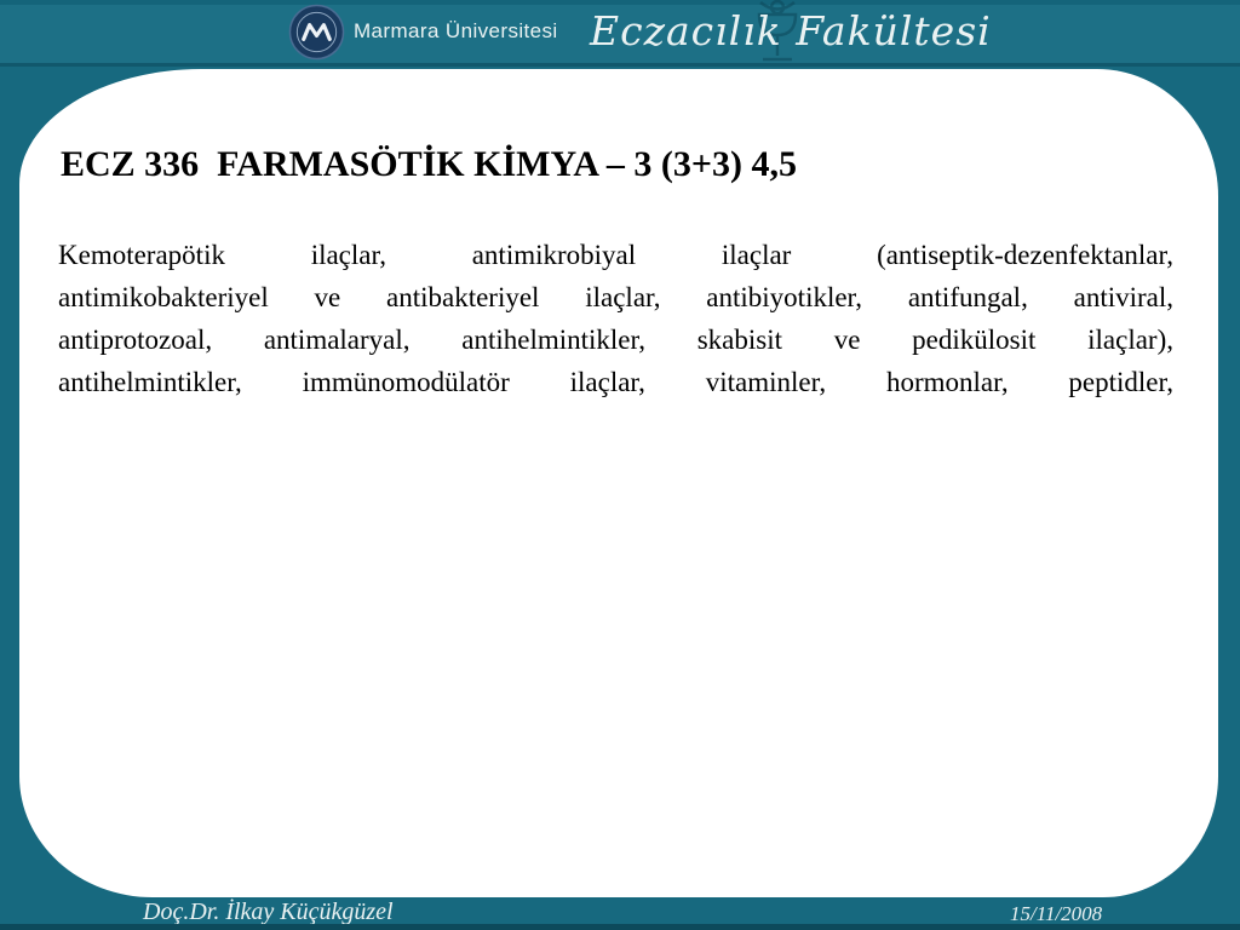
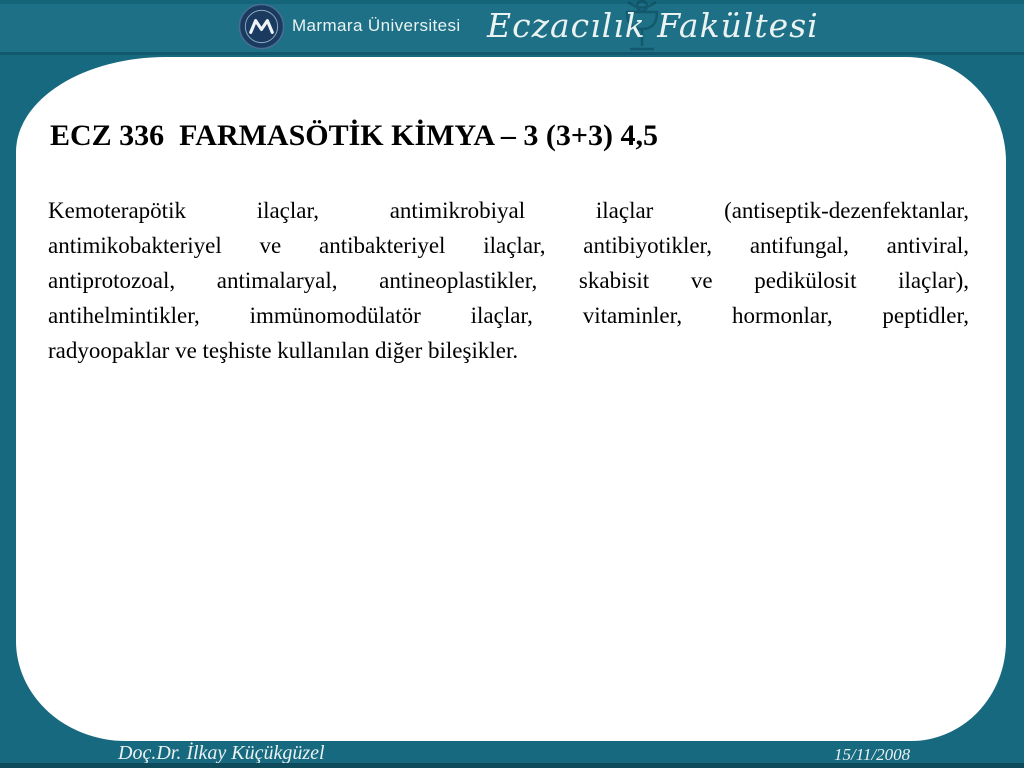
  Marmara Üniversitesi
  Eczacılık Fakültesi
  ECZ 336 FARMASÖTİK KİMYA – 3 (3+3) 4,5
  Kemoterapötik ilaçlar, antimikrobiyal ilaçlar (antiseptik-dezenfektanlar,
  antimikobakteriyel ve antibakteriyel ilaçlar, antibiyotikler, antifungal, antiviral,
- antiprotozoal, antimalaryal, antihelmintikler, skabisit ve pedikülosit ilaçlar),
+ antiprotozoal, antimalaryal, antineoplastikler, skabisit ve pedikülosit ilaçlar),
  antihelmintikler, immünomodülatör ilaçlar, vitaminler, hormonlar, peptidler,
+ radyoopaklar ve teşhiste kullanılan diğer bileşikler.
  Doç.Dr. İlkay Küçükgüzel
  15/11/2008
